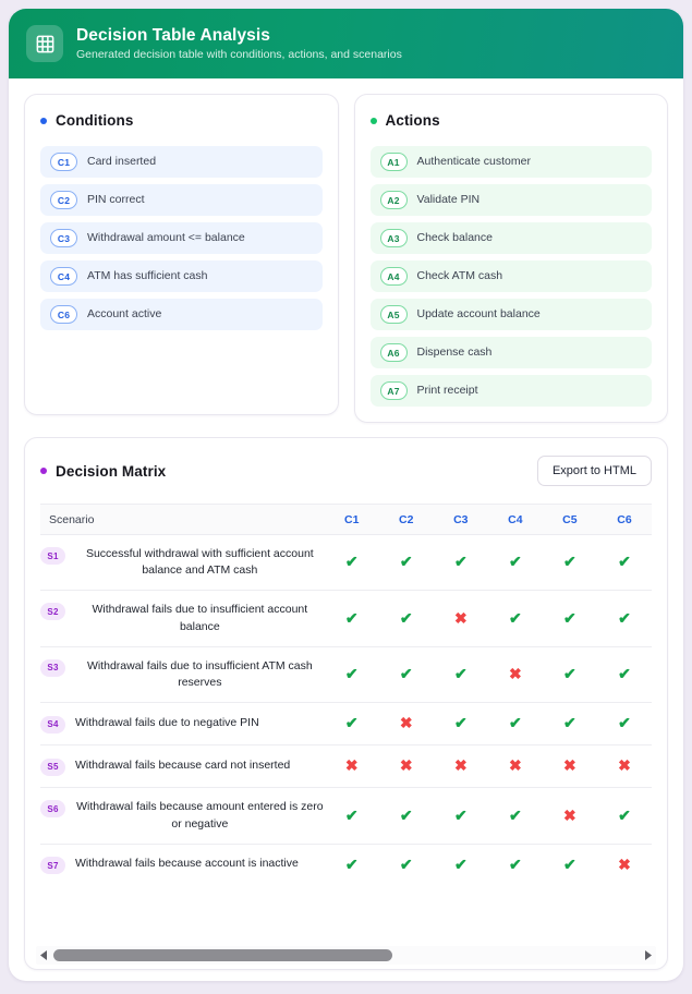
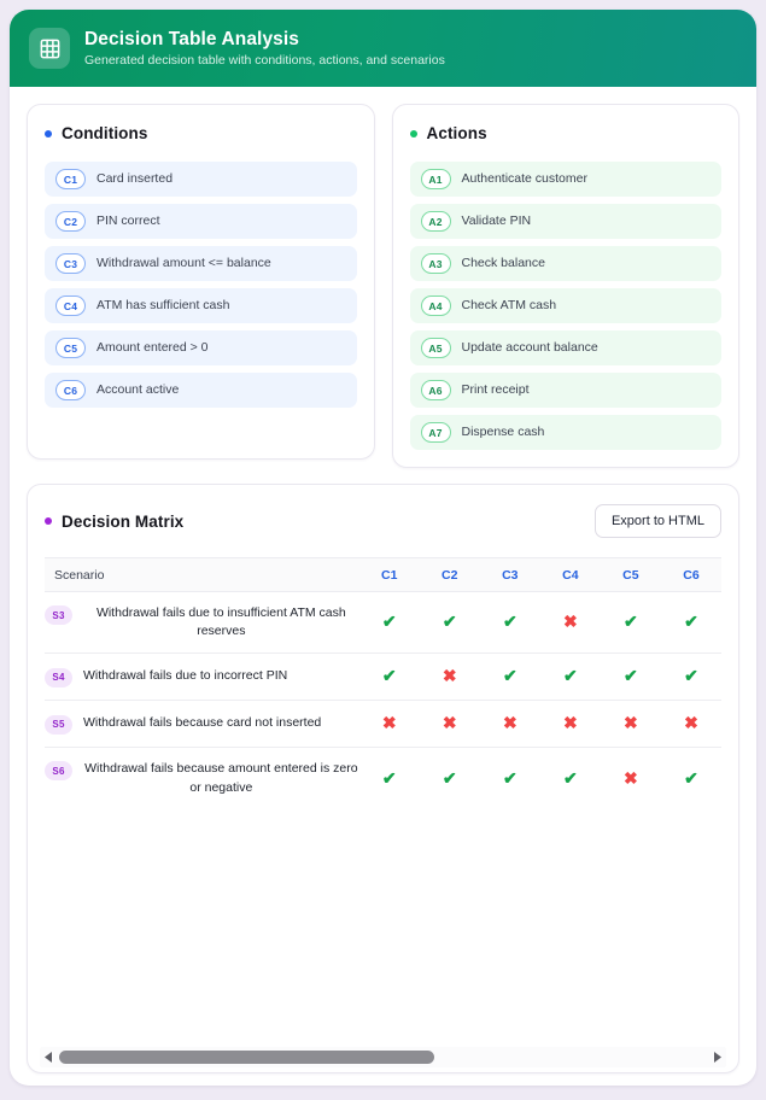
  Decision Table Analysis
  Generated decision table with conditions, actions, and scenarios
  Conditions
  C1
  Card inserted
  C2
  PIN correct
  C3
  Withdrawal amount <= balance
  C4
  ATM has sufficient cash
+ C5
+ Amount entered > 0
  C6
  Account active
  Actions
  A1
  Authenticate customer
  A2
  Validate PIN
  A3
  Check balance
  A4
  Check ATM cash
  A5
  Update account balance
  A6
- Dispense cash
+ Print receipt
  A7
- Print receipt
+ Dispense cash
  Decision Matrix
  Export to HTML
  Scenario	C1	C2	C3	C4	C5	C6
- S1 Successful withdrawal with sufficient account balance and ATM cash	✔	✔	✔	✔	✔	✔
- S2 Withdrawal fails due to insufficient account balance	✔	✔	✖	✔	✔	✔
  S3 Withdrawal fails due to insufficient ATM cash reserves	✔	✔	✔	✖	✔	✔
- S4 Withdrawal fails due to negative PIN	✔	✖	✔	✔	✔	✔
+ S4 Withdrawal fails due to incorrect PIN	✔	✖	✔	✔	✔	✔
  S5 Withdrawal fails because card not inserted	✖	✖	✖	✖	✖	✖
  S6 Withdrawal fails because amount entered is zero or negative	✔	✔	✔	✔	✖	✔
- S7 Withdrawal fails because account is inactive	✔	✔	✔	✔	✔	✖
